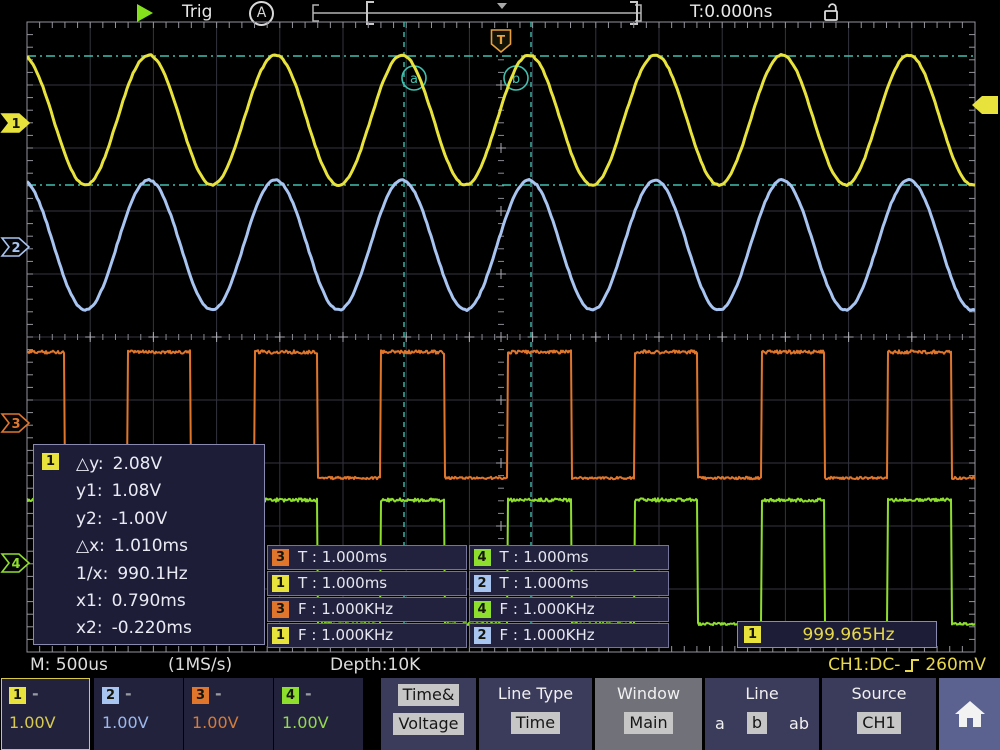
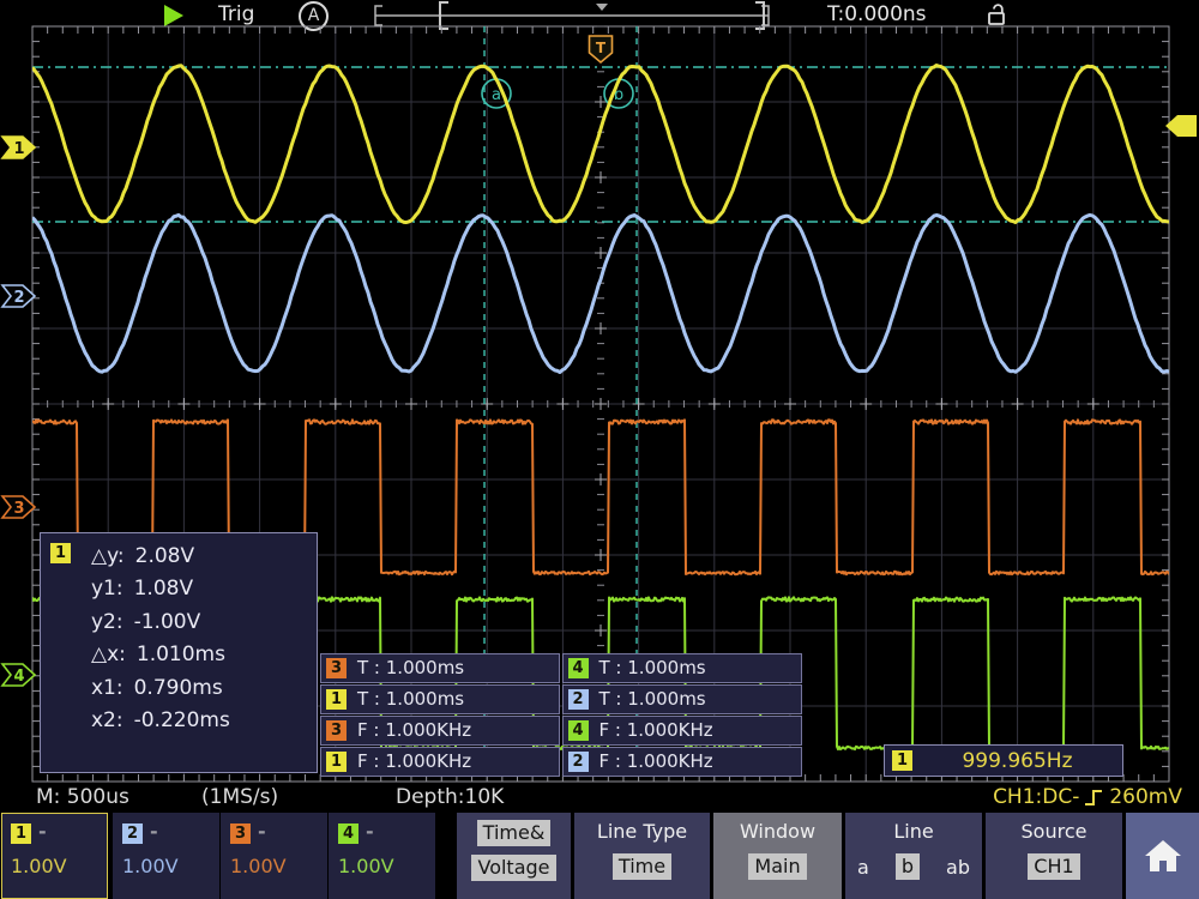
  a
  b
  T
  1
  2
  3
  4
  Trig
  A
  T:0.000ns
  1
  △y: 2.08V
  y1: 1.08V
  y2: -1.00V
  △x: 1.010ms
- 1/x: 990.1Hz
  x1: 0.790ms
  x2: -0.220ms
  3
  T : 1.000ms
  4
  T : 1.000ms
  1
  T : 1.000ms
  2
  T : 1.000ms
  3
  F : 1.000KHz
  4
  F : 1.000KHz
  1
  F : 1.000KHz
  2
  F : 1.000KHz
  1
  999.965Hz
  M: 500us
  (1MS/s)
  Depth:10K
  CH1:DC-
  260mV
  1 -
  1.00V
  2 -
  1.00V
  3 -
  1.00V
  4 -
  1.00V
  Time&
  Voltage
  Line Type
  Time
  Window
  Main
  Line
  a
  b
  ab
  Source
  CH1
